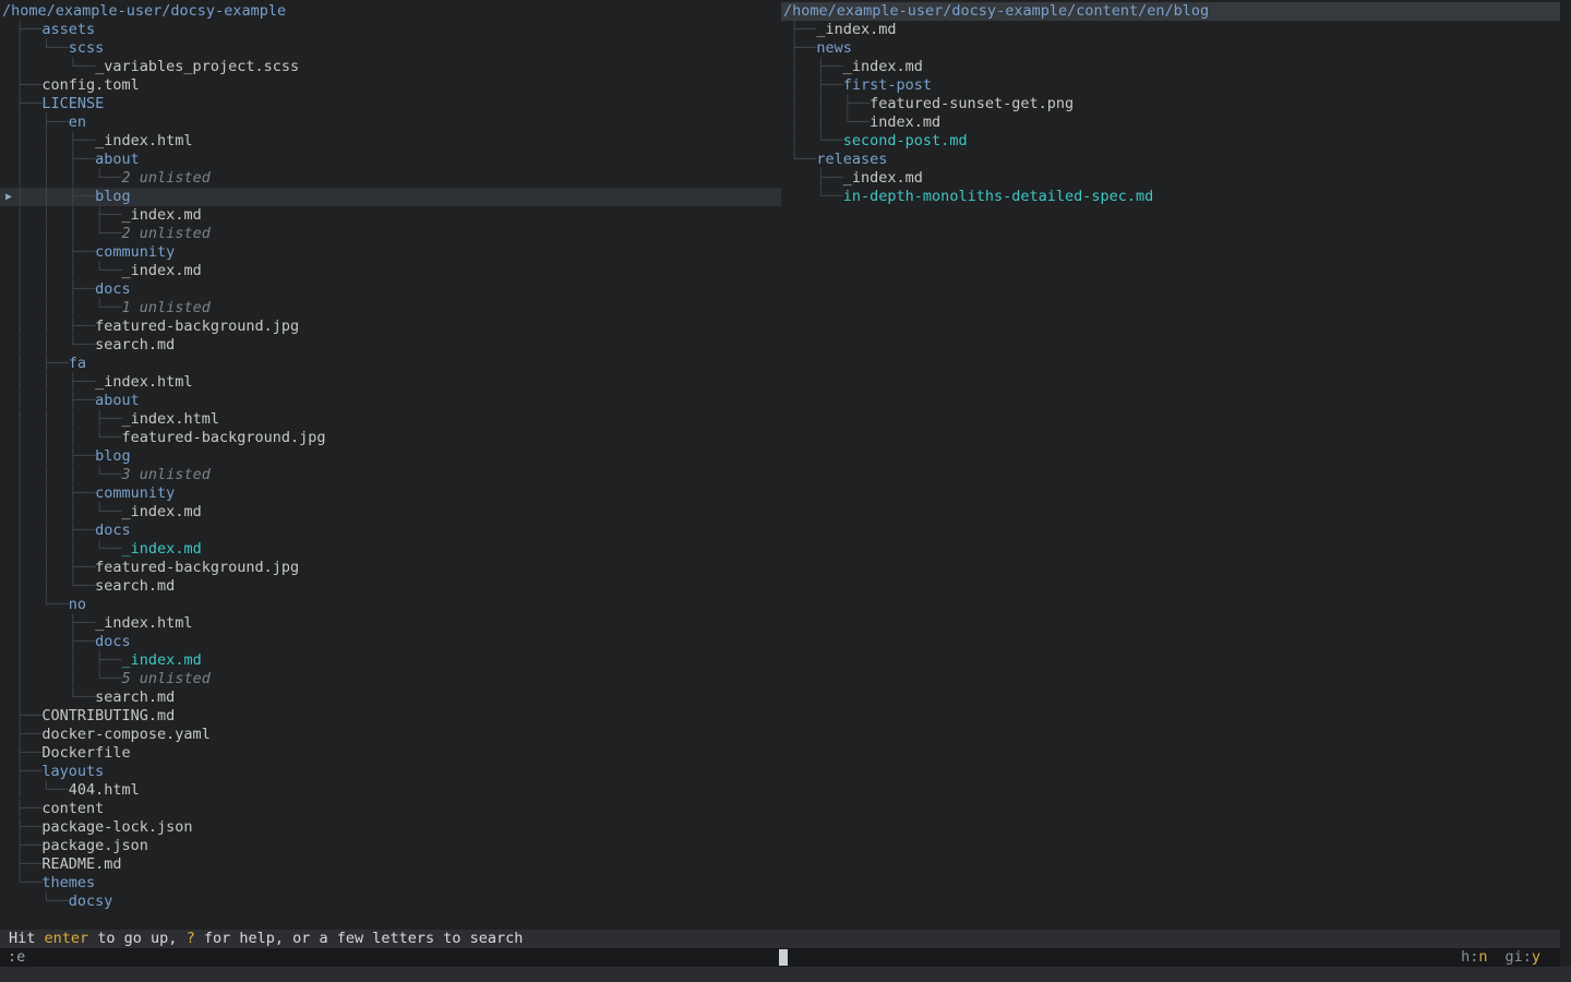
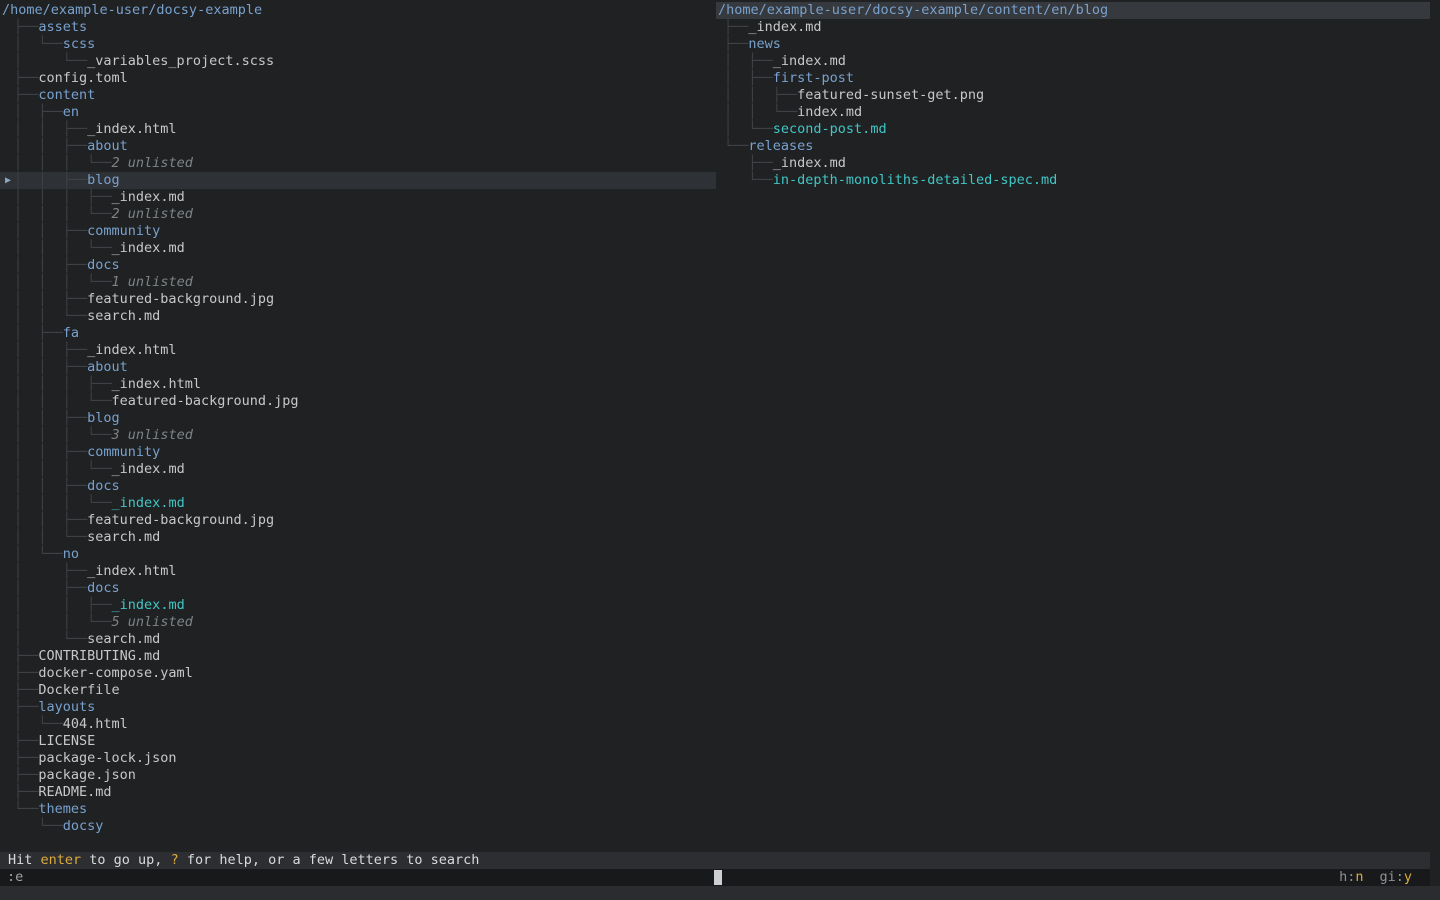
  /home/example-user/docsy-example
  ├──assets
  │ └──scss
  │ └──_variables_project.scss
  ├──config.toml
- ├──LICENSE
+ ├──content
  │ ├──en
  │ │ ├──_index.html
  │ │ ├──about
  │ │ │ └──2 unlisted
  ▶
  │ │ │ ├──_index.md
  │ │ │ └──2 unlisted
  │ │ ├──community
  │ │ │ └──_index.md
  │ │ ├──docs
  │ │ │ └──1 unlisted
  │ │ ├──featured-background.jpg
  │ │ └──search.md
  │ ├──fa
  │ │ ├──_index.html
  │ │ ├──about
  │ │ │ ├──_index.html
  │ │ │ └──featured-background.jpg
  │ │ ├──blog
  │ │ │ └──3 unlisted
  │ │ ├──community
  │ │ │ └──_index.md
  │ │ ├──docs
  │ │ │ └──_index.md
  │ │ ├──featured-background.jpg
  │ │ └──search.md
  │ └──no
  │ ├──_index.html
  │ ├──docs
  │ │ ├──_index.md
  │ │ └──5 unlisted
  │ └──search.md
  ├──CONTRIBUTING.md
  ├──docker-compose.yaml
  ├──Dockerfile
  ├──layouts
  │ └──404.html
- ├──content
+ ├──LICENSE
  ├──package-lock.json
  ├──package.json
  ├──README.md
  └──themes
  └──docsy
  /home/example-user/docsy-example/content/en/blog
  ├──_index.md
  ├──news
  │ ├──_index.md
  │ ├──first-post
  │ │ ├──featured-sunset-get.png
  │ │ └──index.md
  │ └──second-post.md
  └──releases
  ├──_index.md
  └──in-depth-monoliths-detailed-spec.md
  Hit enter to go up, ? for help, or a few letters to search
  :e
  h:n gi:y
